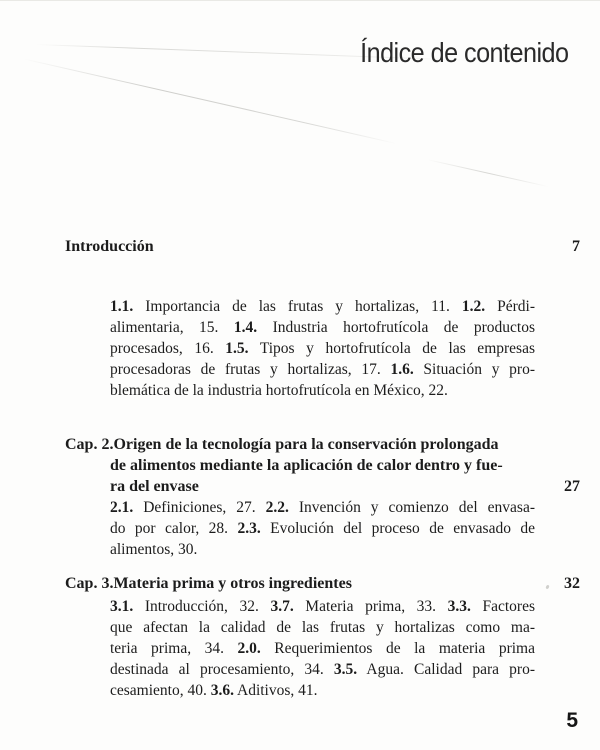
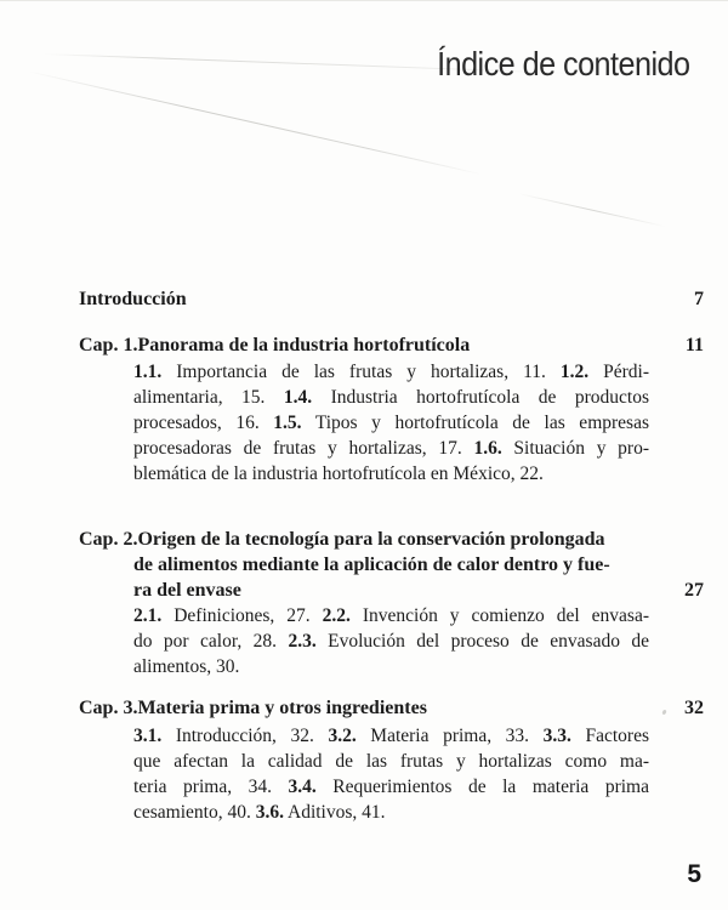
  Índice de contenido
  Introducción
  7
+ Cap. 1.
+ Panorama de la industria hortofrutícola
+ 11
  1.1. Importancia de las frutas y hortalizas, 11. 1.2. Pérdi-
  alimentaria, 15. 1.4. Industria hortofrutícola de productos
  procesados, 16. 1.5. Tipos y hortofrutícola de las empresas
  procesadoras de frutas y hortalizas, 17. 1.6. Situación y pro-
  blemática de la industria hortofrutícola en México, 22.
  Cap. 2.
  Origen de la tecnología para la conservación prolongada
  de alimentos mediante la aplicación de calor dentro y fue-
  ra del envase
  27
  2.1. Definiciones, 27. 2.2. Invención y comienzo del envasa-
  do por calor, 28. 2.3. Evolución del proceso de envasado de
  alimentos, 30.
  Cap. 3.
  Materia prima y otros ingredientes
  32
- 3.1. Introducción, 32. 3.7. Materia prima, 33. 3.3. Factores
+ 3.1. Introducción, 32. 3.2. Materia prima, 33. 3.3. Factores
  que afectan la calidad de las frutas y hortalizas como ma-
- teria prima, 34. 2.0. Requerimientos de la materia prima
+ teria prima, 34. 3.4. Requerimientos de la materia prima
- destinada al procesamiento, 34. 3.5. Agua. Calidad para pro-
  cesamiento, 40. 3.6. Aditivos, 41.
  5
